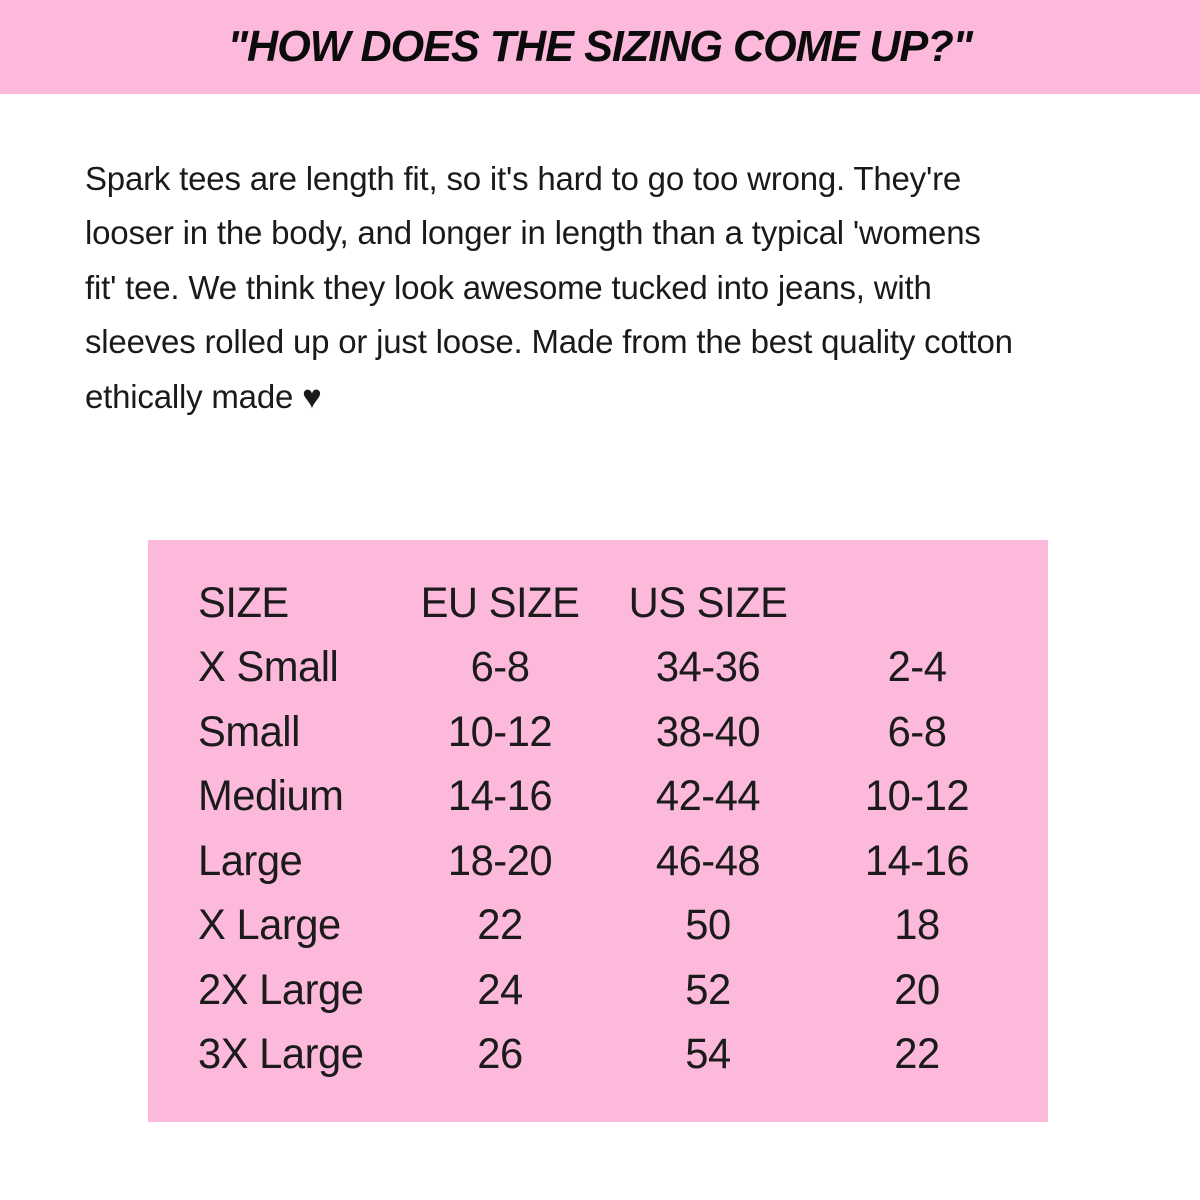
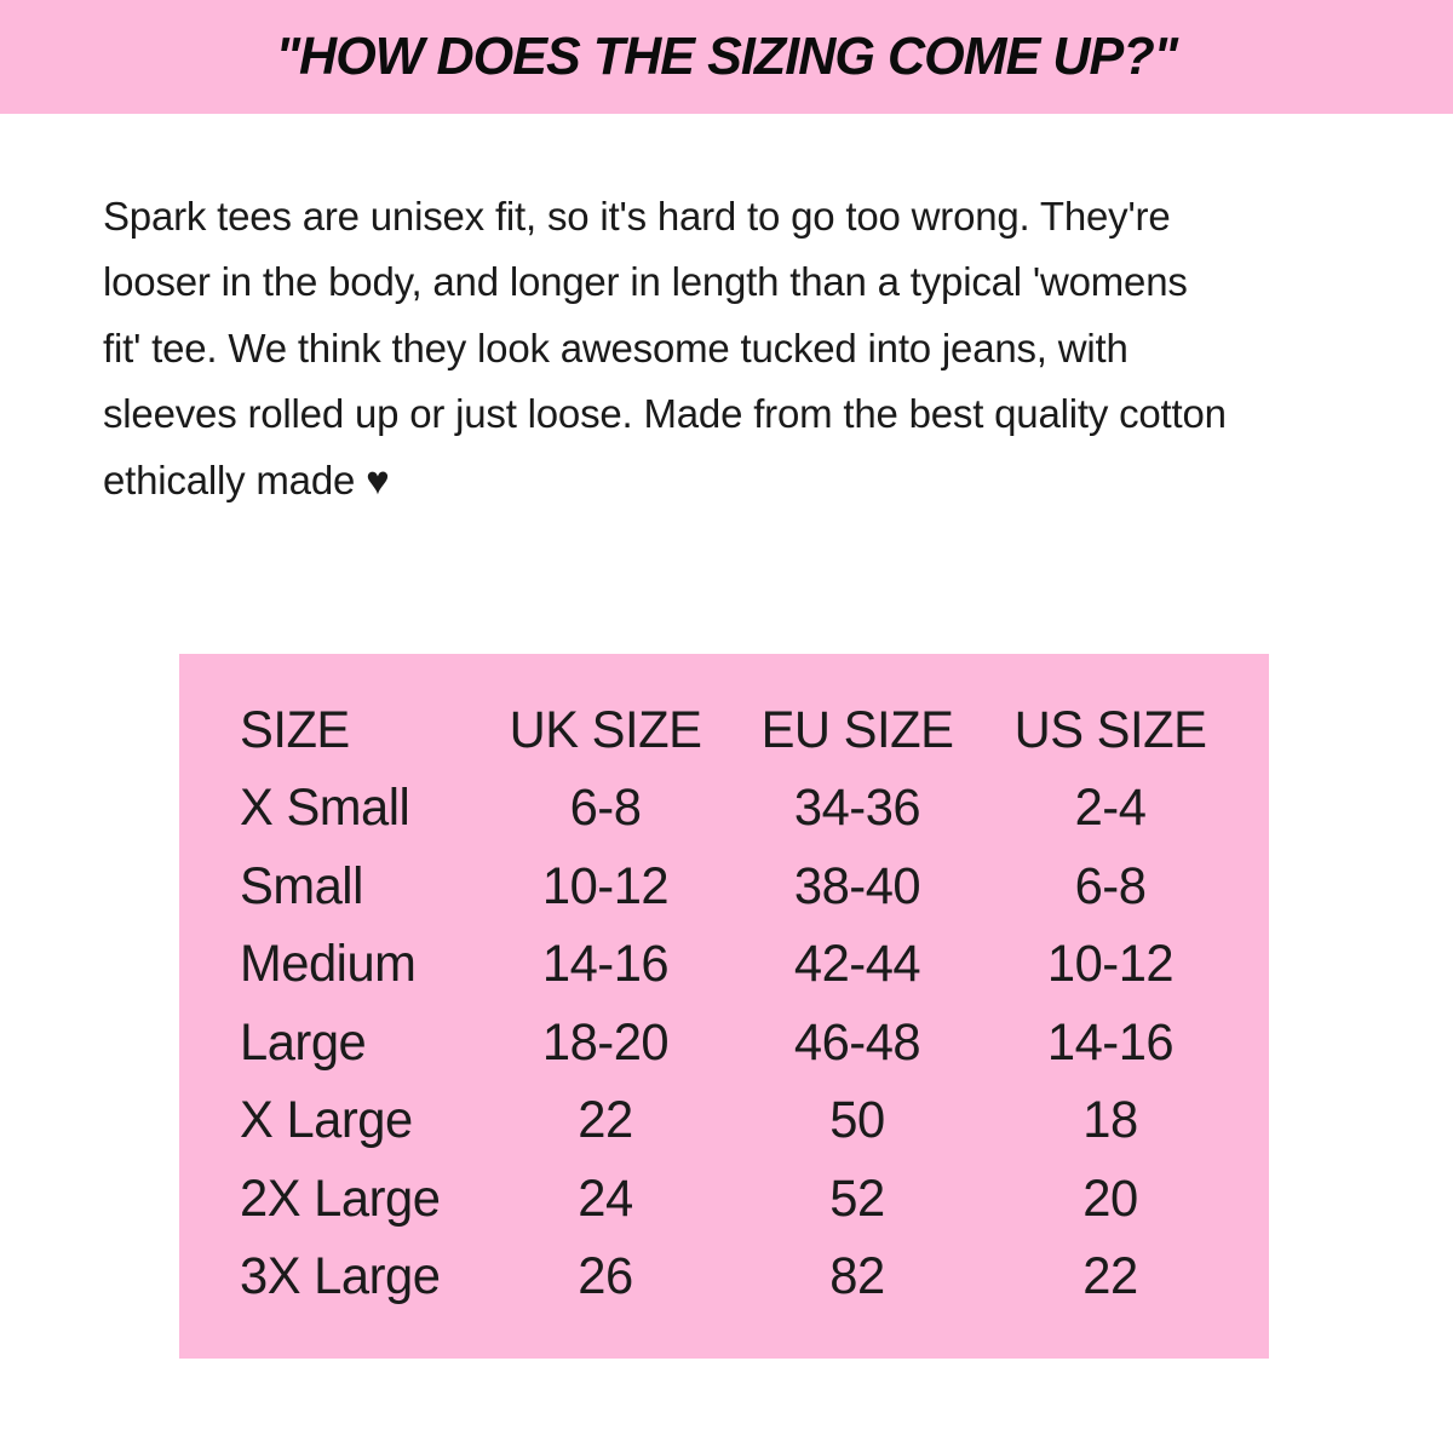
  "HOW DOES THE SIZING COME UP?"
- Spark tees are length fit, so it's hard to go too wrong. They're
+ Spark tees are unisex fit, so it's hard to go too wrong. They're
  looser in the body, and longer in length than a typical 'womens
  fit' tee. We think they look awesome tucked into jeans, with
  sleeves rolled up or just loose. Made from the best quality cotton
  ethically made ♥
  SIZE
+ UK SIZE
  EU SIZE
  US SIZE
  X Small
  6-8
  34-36
  2-4
  Small
  10-12
  38-40
  6-8
  Medium
  14-16
  42-44
  10-12
  Large
  18-20
  46-48
  14-16
  X Large
  22
  50
  18
  2X Large
  24
  52
  20
  3X Large
  26
- 54
+ 82
  22
